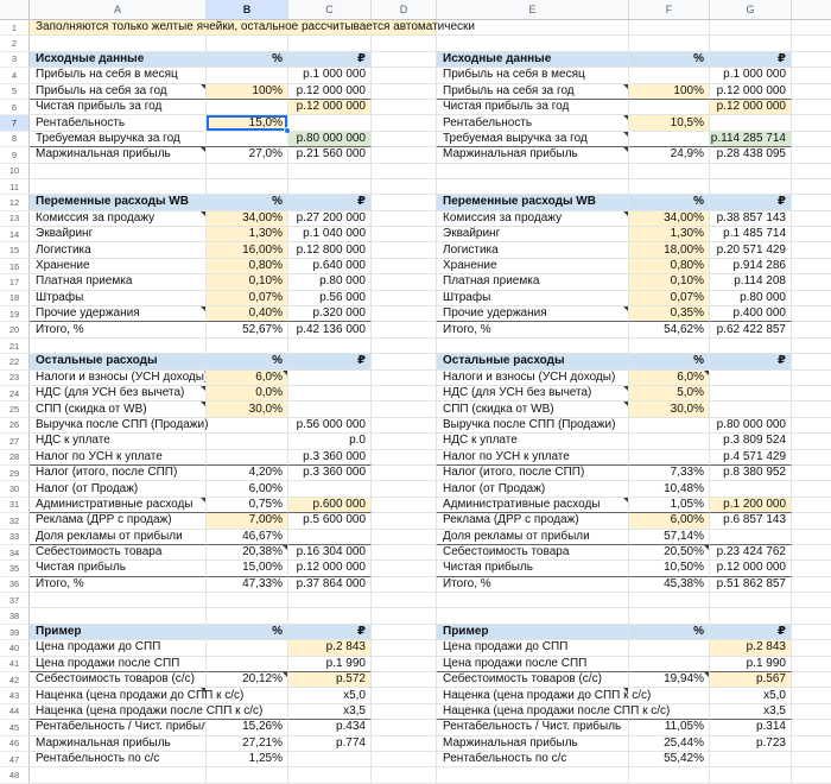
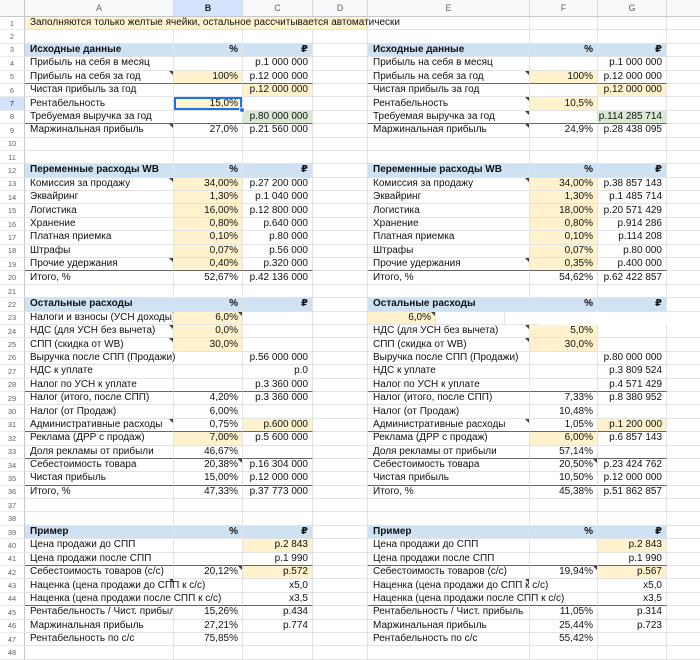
  A
  B
  C
  D
  E
  F
  G
  1
  Заполняются только желтые ячейки, остальное рассчитывается автоматически
  2
  3
  Исходные данные
  %
  ₽
  Исходные данные
  %
  ₽
  4
  Прибыль на себя в месяц
  р.1 000 000
  Прибыль на себя в месяц
  р.1 000 000
  5
  Прибыль на себя за год
  100%
  р.12 000 000
  Прибыль на себя за год
  100%
  р.12 000 000
  6
  Чистая прибыль за год
  р.12 000 000
  Чистая прибыль за год
  р.12 000 000
  7
  Рентабельность
  15,0%
  Рентабельность
  10,5%
  8
  Требуемая выручка за год
  р.80 000 000
  Требуемая выручка за год
  р.114 285 714
  9
  Маржинальная прибыль
  27,0%
  р.21 560 000
  Маржинальная прибыль
  24,9%
  р.28 438 095
  10
  11
  12
  Переменные расходы WB
  %
  ₽
  Переменные расходы WB
  %
  ₽
  13
  Комиссия за продажу
  34,00%
  р.27 200 000
  Комиссия за продажу
  34,00%
  р.38 857 143
  14
  Эквайринг
  1,30%
  р.1 040 000
  Эквайринг
  1,30%
  р.1 485 714
  15
  Логистика
  16,00%
  р.12 800 000
  Логистика
  18,00%
  р.20 571 429
  16
  Хранение
  0,80%
  р.640 000
  Хранение
  0,80%
  р.914 286
  17
  Платная приемка
  0,10%
  р.80 000
  Платная приемка
  0,10%
  р.114 208
  18
  Штрафы
  0,07%
  р.56 000
  Штрафы
  0,07%
  р.80 000
  19
  Прочие удержания
  0,40%
  р.320 000
  Прочие удержания
  0,35%
  р.400 000
  20
  Итого, %
  52,67%
  р.42 136 000
  Итого, %
  54,62%
  р.62 422 857
  21
  22
  Остальные расходы
  %
  ₽
  Остальные расходы
  %
  ₽
  23
  Налоги и взносы (УСН доходы
  6,0%
- Налоги и взносы (УСН доходы)
  6,0%
  24
  НДС (для УСН без вычета)
  0,0%
  НДС (для УСН без вычета)
  5,0%
  25
  СПП (скидка от WB)
  30,0%
  СПП (скидка от WB)
  30,0%
  26
  Выручка после СПП (Продажи)
  р.56 000 000
  Выручка после СПП (Продажи)
  р.80 000 000
  27
  НДС к уплате
  р.0
  НДС к уплате
  р.3 809 524
  28
  Налог по УСН к уплате
  р.3 360 000
  Налог по УСН к уплате
  р.4 571 429
  29
  Налог (итого, после СПП)
  4,20%
  р.3 360 000
  Налог (итого, после СПП)
  7,33%
  р.8 380 952
  30
  Налог (от Продаж)
  6,00%
  Налог (от Продаж)
  10,48%
  31
  Административные расходы
  0,75%
  р.600 000
  Административные расходы
  1,05%
  р.1 200 000
  32
  Реклама (ДРР с продаж)
  7,00%
  р.5 600 000
  Реклама (ДРР с продаж)
  6,00%
  р.6 857 143
  33
  Доля рекламы от прибыли
  46,67%
  Доля рекламы от прибыли
  57,14%
  34
  Себестоимость товара
  20,38%
  р.16 304 000
  Себестоимость товара
  20,50%
  р.23 424 762
  35
  Чистая прибыль
  15,00%
  р.12 000 000
  Чистая прибыль
  10,50%
  р.12 000 000
  36
  Итого, %
  47,33%
- р.37 864 000
+ р.37 773 000
  Итого, %
  45,38%
  р.51 862 857
  37
  38
  39
  Пример
  %
  ₽
  Пример
  %
  ₽
  40
  Цена продажи до СПП
  р.2 843
  Цена продажи до СПП
  р.2 843
  41
  Цена продажи после СПП
  р.1 990
  Цена продажи после СПП
  р.1 990
  42
  Себестоимость товаров (с/с)
  20,12%
  р.572
  Себестоимость товаров (с/с)
  19,94%
  р.567
  43
  Наценка (цена продажи до СПП к с/с)
  х5,0
  Наценка (цена продажи до СПП к с/с)
  х5,0
  44
  Наценка (цена продажи после СПП к с/с)
  х3,5
  Наценка (цена продажи после СПП к с/с)
  х3,5
  45
  Рентабельность / Чист. прибыл
  15,26%
  р.434
  Рентабельность / Чист. прибыль
  11,05%
  р.314
  46
  Маржинальная прибыль
  27,21%
  р.774
  Маржинальная прибыль
  25,44%
  р.723
  47
  Рентабельность по с/с
- 1,25%
+ 75,85%
  Рентабельность по с/с
  55,42%
  48
